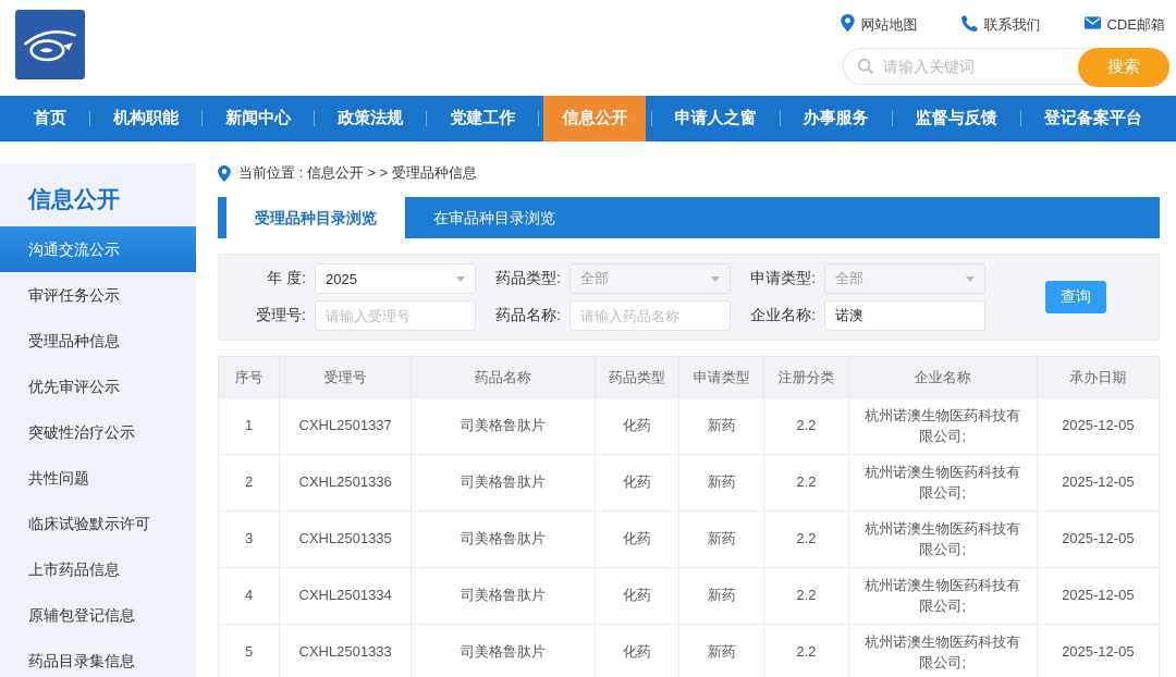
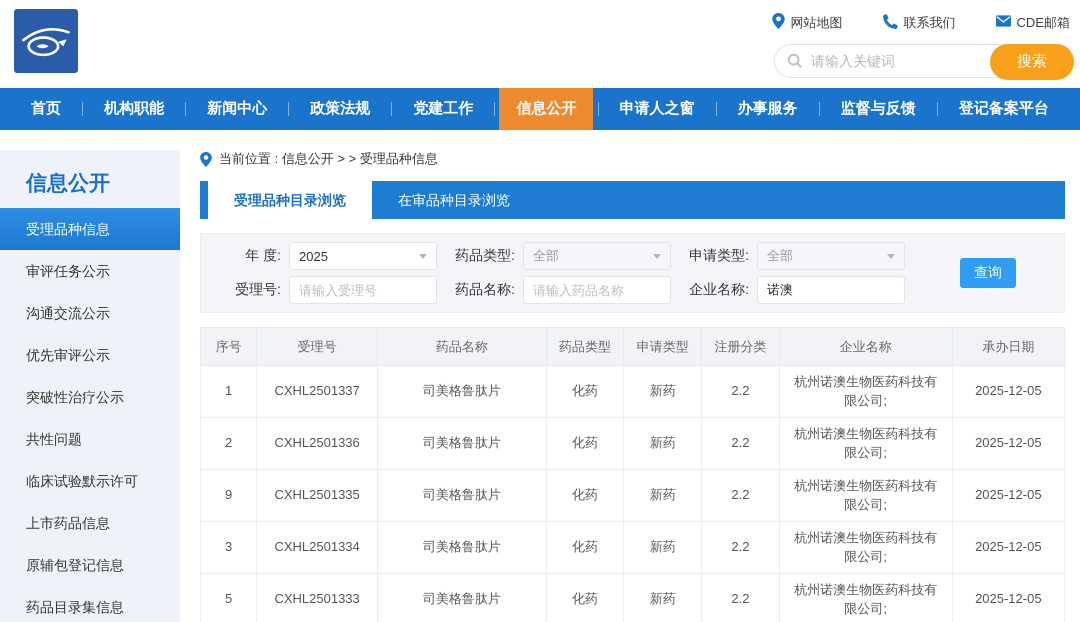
  网站地图
  联系我们
  CDE邮箱
  请输入关键词
  搜索
  首页
  机构职能
  新闻中心
  政策法规
  党建工作
  信息公开
  申请人之窗
  办事服务
  监督与反馈
  登记备案平台
  信息公开
- 沟通交流公示
+ 受理品种信息
  审评任务公示
- 受理品种信息
+ 沟通交流公示
  优先审评公示
  突破性治疗公示
  共性问题
  临床试验默示许可
  上市药品信息
  原辅包登记信息
  药品目录集信息
  当前位置 : 信息公开 > > 受理品种信息
  受理品种目录浏览
  在审品种目录浏览
  年 度:
  2025
  药品类型:
  全部
  申请类型:
  全部
  受理号:
  请输入受理号
  药品名称:
  请输入药品名称
  企业名称:
  诺澳
  查询
  序号	受理号	药品名称	药品类型	申请类型	注册分类	企业名称	承办日期
  1	CXHL2501337	司美格鲁肽片	化药	新药	2.2	杭州诺澳生物医药科技有限公司;	2025-12-05
  2	CXHL2501336	司美格鲁肽片	化药	新药	2.2	杭州诺澳生物医药科技有限公司;	2025-12-05
- 3	CXHL2501335	司美格鲁肽片	化药	新药	2.2	杭州诺澳生物医药科技有限公司;	2025-12-05
+ 9	CXHL2501335	司美格鲁肽片	化药	新药	2.2	杭州诺澳生物医药科技有限公司;	2025-12-05
- 4	CXHL2501334	司美格鲁肽片	化药	新药	2.2	杭州诺澳生物医药科技有限公司;	2025-12-05
+ 3	CXHL2501334	司美格鲁肽片	化药	新药	2.2	杭州诺澳生物医药科技有限公司;	2025-12-05
  5	CXHL2501333	司美格鲁肽片	化药	新药	2.2	杭州诺澳生物医药科技有限公司;	2025-12-05
